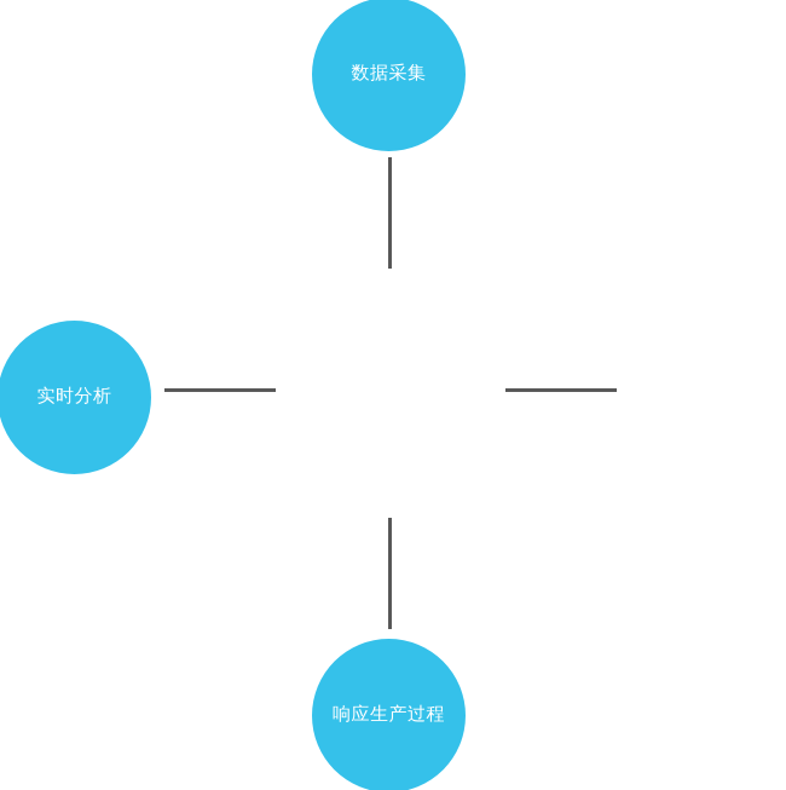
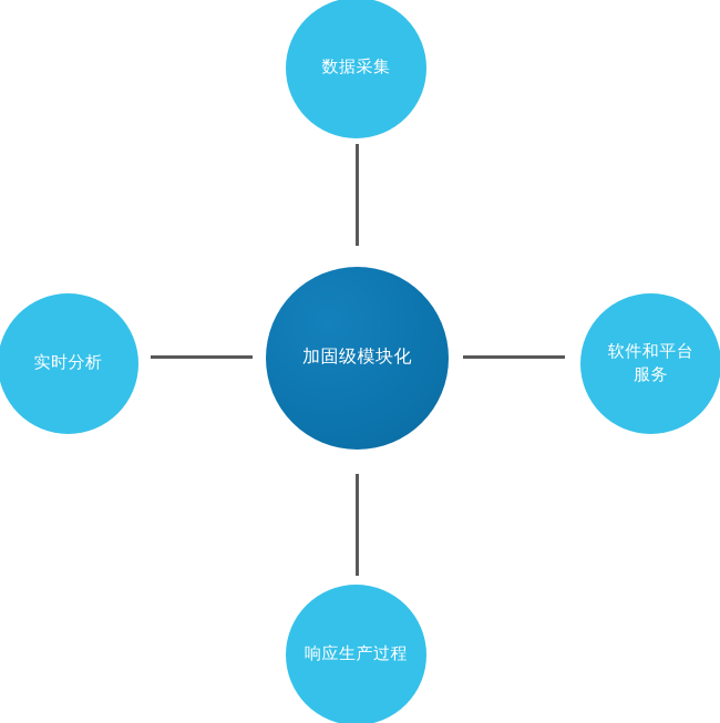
  数据采集
  实时分析
+ 加固级模块化
+ 软件和平台
+ 服务
  响应生产过程
